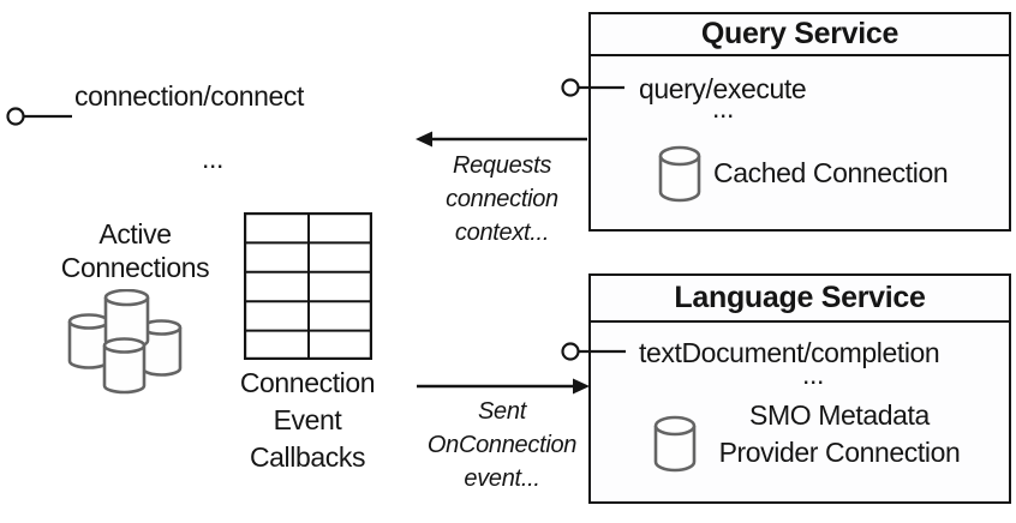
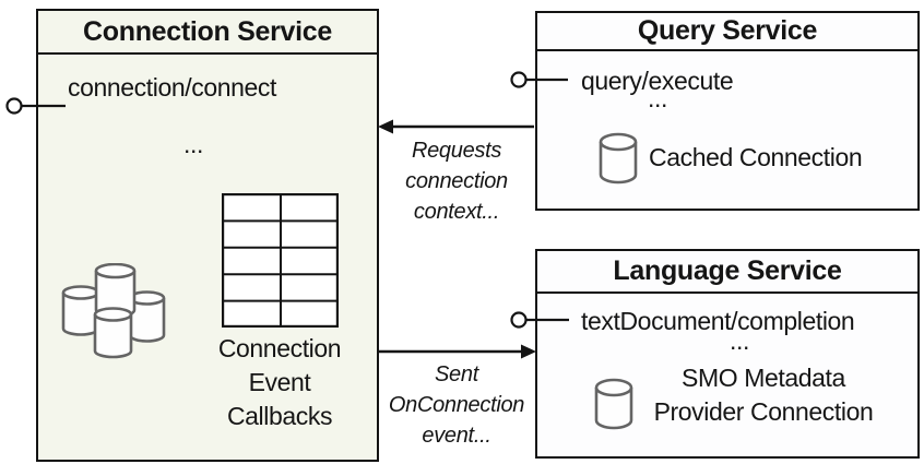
+ Connection Service
  connection/connect
  ...
- Active
- Connections
  Connection
  Event
  Callbacks
  Query Service
  query/execute
  ...
  Cached Connection
  Language Service
  textDocument/completion
  ...
  SMO Metadata
  Provider Connection
  Requests
  connection
  context...
  Sent
  OnConnection
  event...
